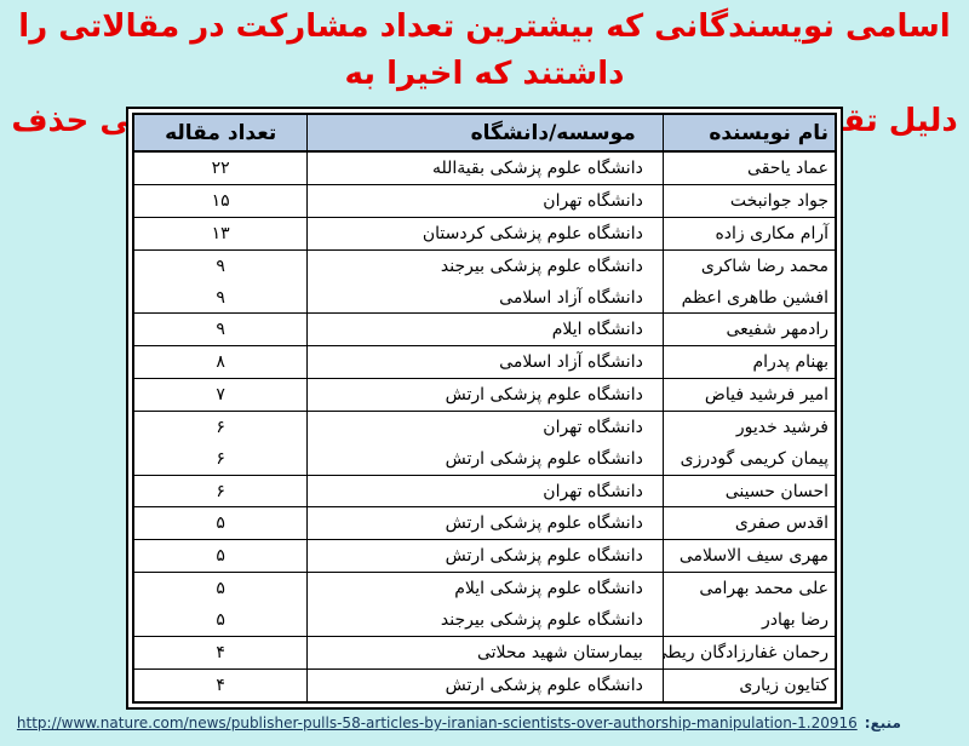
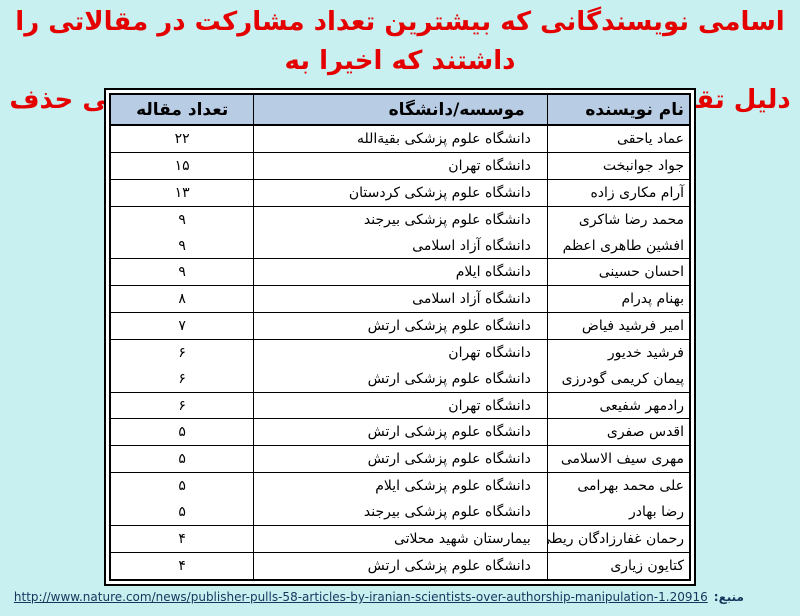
  اسامی نویسندگانی که بیشترین تعداد مشارکت در مقالاتی را داشتند که اخیرا به
  نام نویسنده	موسسه/دانشگاه	تعداد مقاله
  عماد یاحقی	دانشگاه علوم پزشکی بقیة‌الله	۲۲
  جواد جوانبخت	دانشگاه تهران	۱۵
  آرام مکاری زاده	دانشگاه علوم پزشکی کردستان	۱۳
  محمد رضا شاکری	دانشگاه علوم پزشکی بیرجند	۹
  افشین طاهری اعظم	دانشگاه آزاد اسلامی	۹
- رادمهر شفیعی	دانشگاه ایلام	۹
+ احسان حسینی	دانشگاه ایلام	۹
  بهنام پدرام	دانشگاه آزاد اسلامی	۸
  امیر فرشید فیاض	دانشگاه علوم پزشکی ارتش	۷
  فرشید خدیور	دانشگاه تهران	۶
  پیمان کریمی گودرزی	دانشگاه علوم پزشکی ارتش	۶
- احسان حسینی	دانشگاه تهران	۶
+ رادمهر شفیعی	دانشگاه تهران	۶
  اقدس صفری	دانشگاه علوم پزشکی ارتش	۵
  مهری سیف الاسلامی	دانشگاه علوم پزشکی ارتش	۵
  علی محمد بهرامی	دانشگاه علوم پزشکی ایلام	۵
  رضا بهادر	دانشگاه علوم پزشکی بیرجند	۵
  رحمان غفارزادگان ریط	بیمارستان شهید محلاتی	۴
  کتایون زیاری	دانشگاه علوم پزشکی ارتش	۴
  منبع:http://www.nature.com/news/publisher-pulls-58-articles-by-iranian-scientists-over-authorship-manipulation-1.20916
